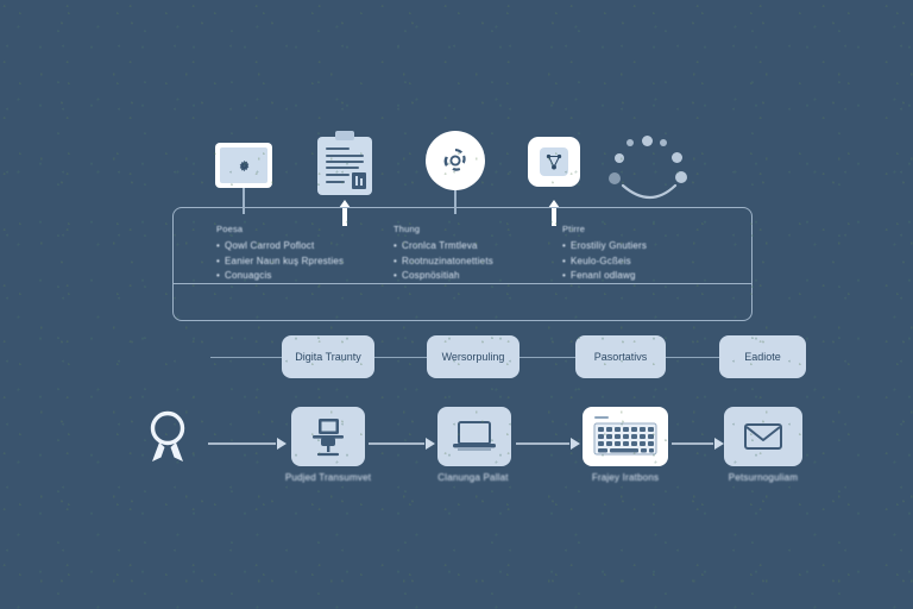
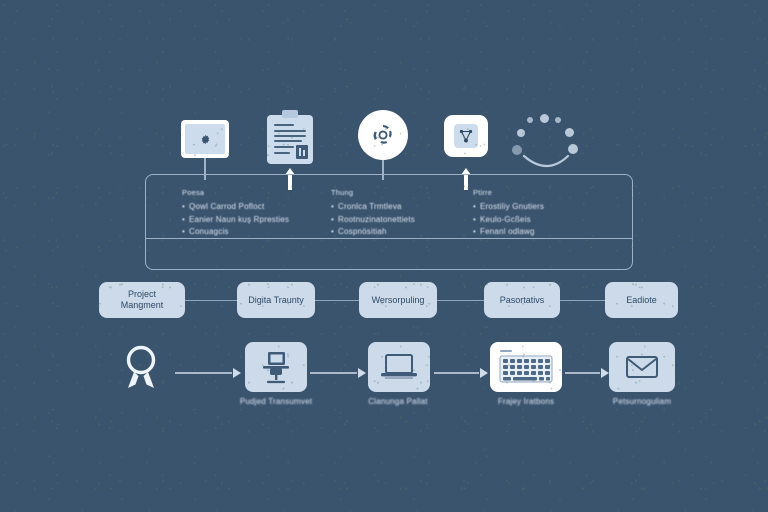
  Poesa
  •
  Qowl Carrod Pofloct
  •
  Eanier Naun kuş Rpresties
  •
  Conuagcis
  Thung
  •
  Cronlca Trmtleva
  •
  Rootnuzinatonettiets
  •
  Cospnösitiah
  Ptirre
  •
  Erostiliy Gnutiers
  •
  Keulo-Gcßeis
  •
  Fenanl odlawg
+ Project
+ Mangment
  Digita Traunty
  Wersorpuling
  Pasortativs
  Eadiote
  Pudjed Transumvet
  Clanunga Pallat
  Frajey Iratbons
  Petsurnoguliam
